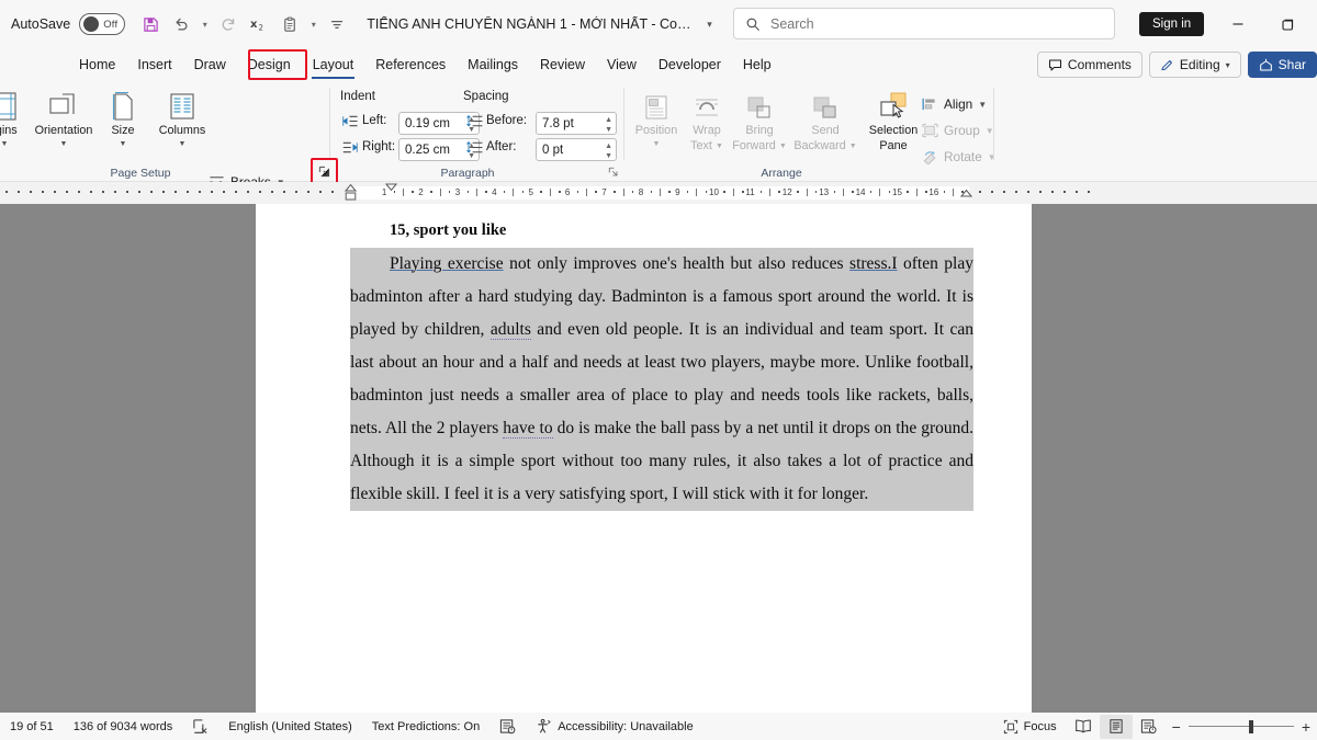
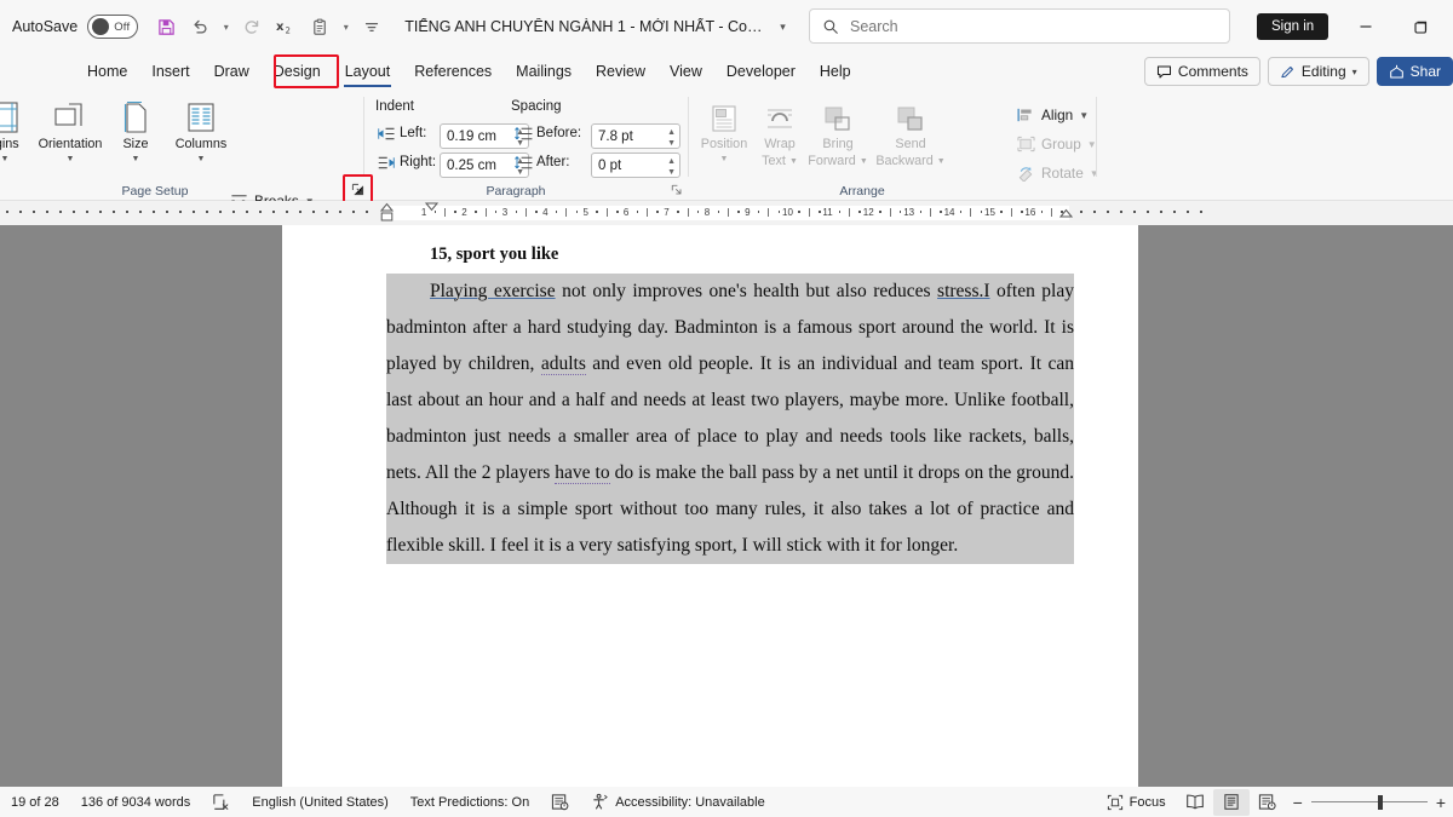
  AutoSave
  Off
  ▾
  x
  2
  ▾
  TIẾNG ANH CHUYÊN NGÀNH 1 - MỚI NHẤT - Comp
  ▾
  Search
  Sign in
  Home
  Insert
  Draw
  Design
  Layout
  References
  Mailings
  Review
  View
  Developer
  Help
  Comments
  Editing
  ▾
  Shar
  Orientation
  Size
  Columns
  Page Setup
  Indent
  Spacing
  Left:
  0.19 cm
  Right:
  0.25 cm
  Before:
  7.8 pt
  After:
  0 pt
  Paragraph
  Position
  Wrap
  Text
  Bring
  Forward
  Send
  Backward
- Selection
- Pane
  Align
  ▼
  Group
  ▼
  Rotate
  ▼
  Arrange
  1
  2
  3
  4
  5
  6
  7
  8
  9
  10
  11
  12
  13
  14
  15
  16
  15, sport you like
  Playing exercise not only improves one's health but also reduces stress.I often play badminton after a hard studying day. Badminton is a famous sport around the world. It is played by children, adults and even old people. It is an individual and team sport. It can last about an hour and a half and needs at least two players, maybe more. Unlike football, badminton just needs a smaller area of place to play and needs tools like rackets, balls, nets. All the 2 players have to do is make the ball pass by a net until it drops on the ground. Although it is a simple sport without too many rules, it also takes a lot of practice and flexible skill. I feel it is a very satisfying sport, I will stick with it for longer.
- 19 of 51
+ 19 of 28
  136 of 9034 words
  English (United States)
  Text Predictions: On
  Accessibility: Unavailable
  Focus
  −
  +
